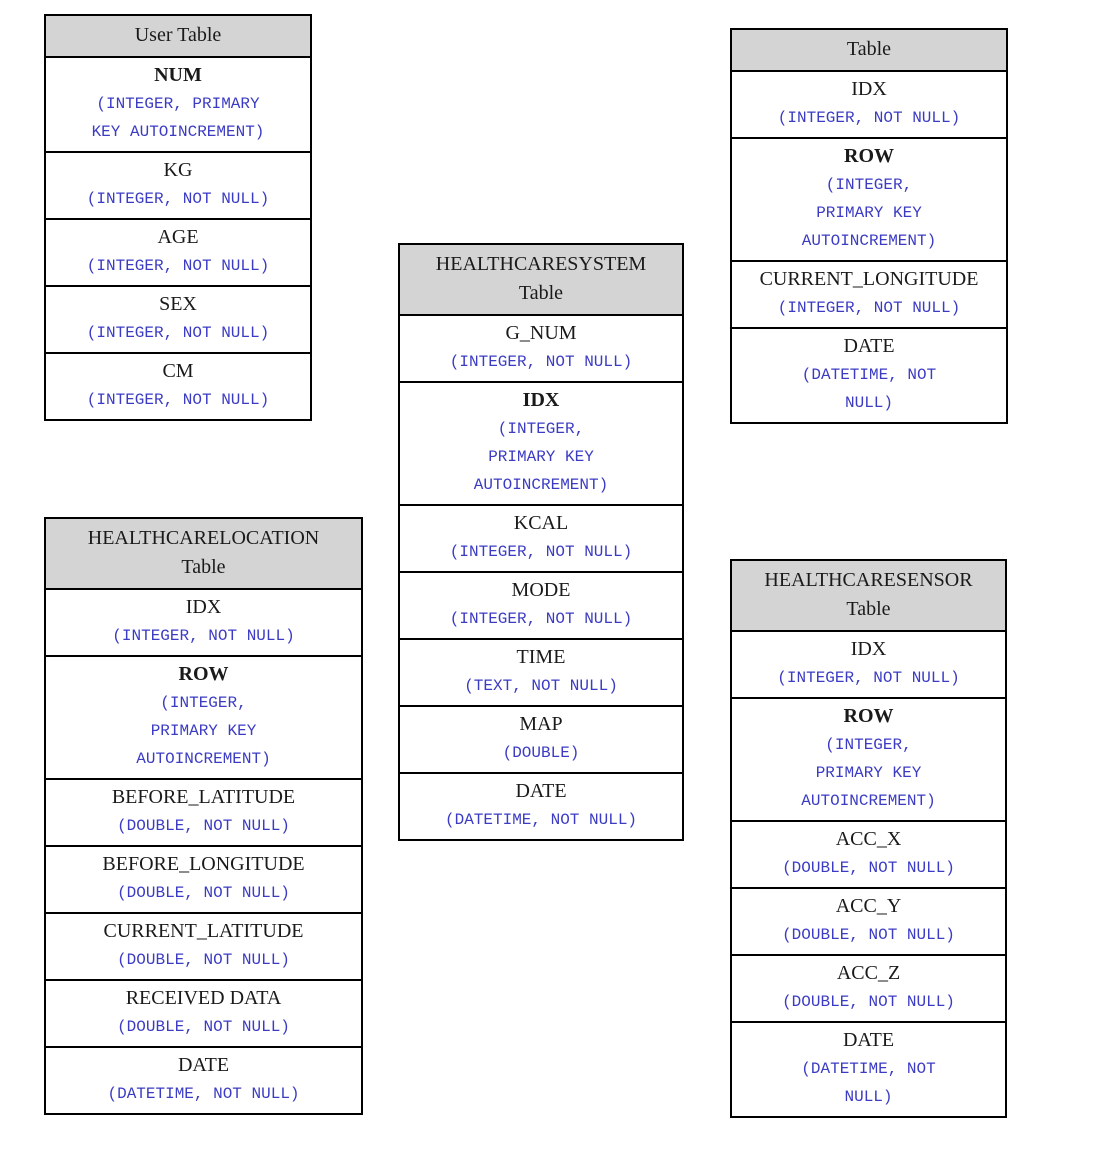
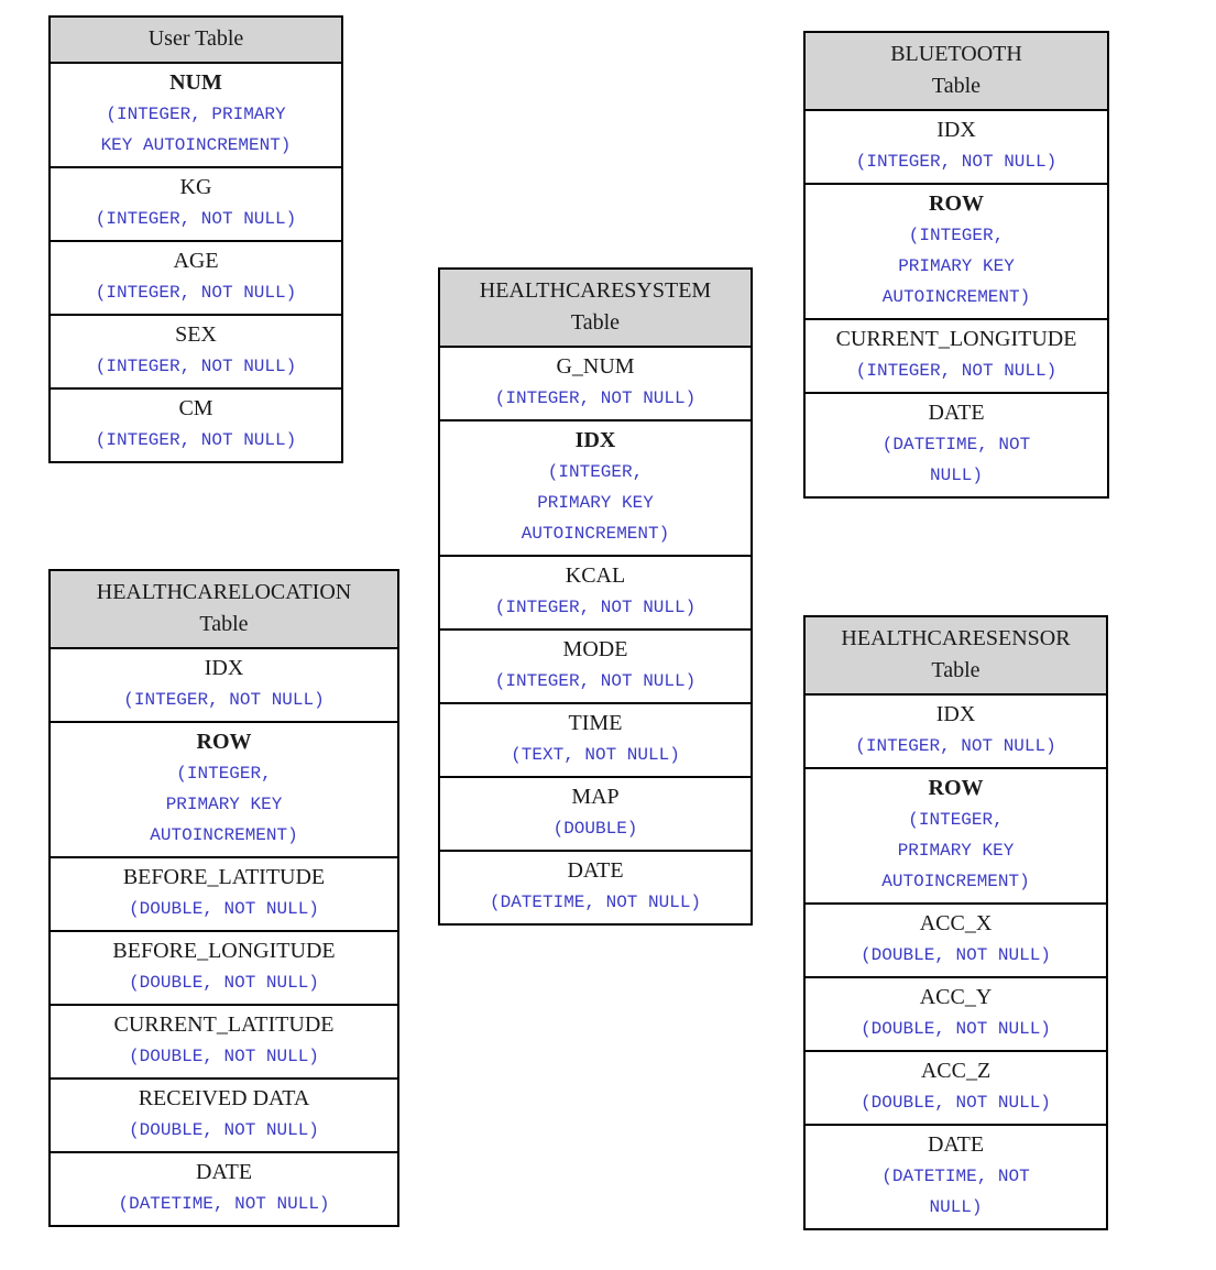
  User Table
  NUM
  (INTEGER, PRIMARY
  KEY AUTOINCREMENT)
  KG
  (INTEGER, NOT NULL)
  AGE
  (INTEGER, NOT NULL)
  SEX
  (INTEGER, NOT NULL)
  CM
  (INTEGER, NOT NULL)
+ BLUETOOTH
  Table
  IDX
  (INTEGER, NOT NULL)
  ROW
  (INTEGER,
  PRIMARY KEY
  AUTOINCREMENT)
  CURRENT_LONGITUDE
  (INTEGER, NOT NULL)
  DATE
  (DATETIME, NOT
  NULL)
  HEALTHCARESYSTEM
  Table
  G_NUM
  (INTEGER, NOT NULL)
  IDX
  (INTEGER,
  PRIMARY KEY
  AUTOINCREMENT)
  KCAL
  (INTEGER, NOT NULL)
  MODE
  (INTEGER, NOT NULL)
  TIME
  (TEXT, NOT NULL)
  MAP
  (DOUBLE)
  DATE
  (DATETIME, NOT NULL)
  HEALTHCARELOCATION
  Table
  IDX
  (INTEGER, NOT NULL)
  ROW
  (INTEGER,
  PRIMARY KEY
  AUTOINCREMENT)
  BEFORE_LATITUDE
  (DOUBLE, NOT NULL)
  BEFORE_LONGITUDE
  (DOUBLE, NOT NULL)
  CURRENT_LATITUDE
  (DOUBLE, NOT NULL)
  RECEIVED DATA
  (DOUBLE, NOT NULL)
  DATE
  (DATETIME, NOT NULL)
  HEALTHCARESENSOR
  Table
  IDX
  (INTEGER, NOT NULL)
  ROW
  (INTEGER,
  PRIMARY KEY
  AUTOINCREMENT)
  ACC_X
  (DOUBLE, NOT NULL)
  ACC_Y
  (DOUBLE, NOT NULL)
  ACC_Z
  (DOUBLE, NOT NULL)
  DATE
  (DATETIME, NOT
  NULL)
